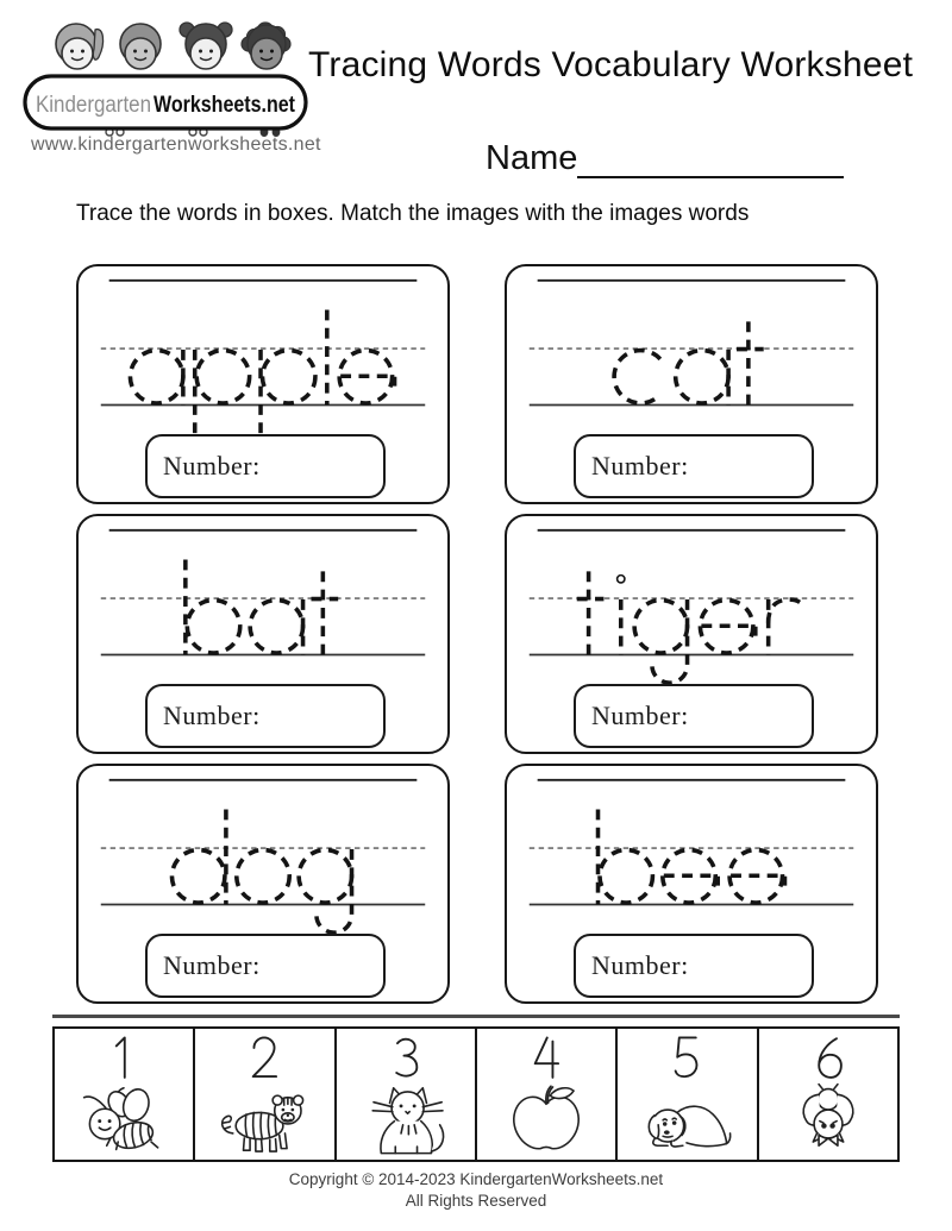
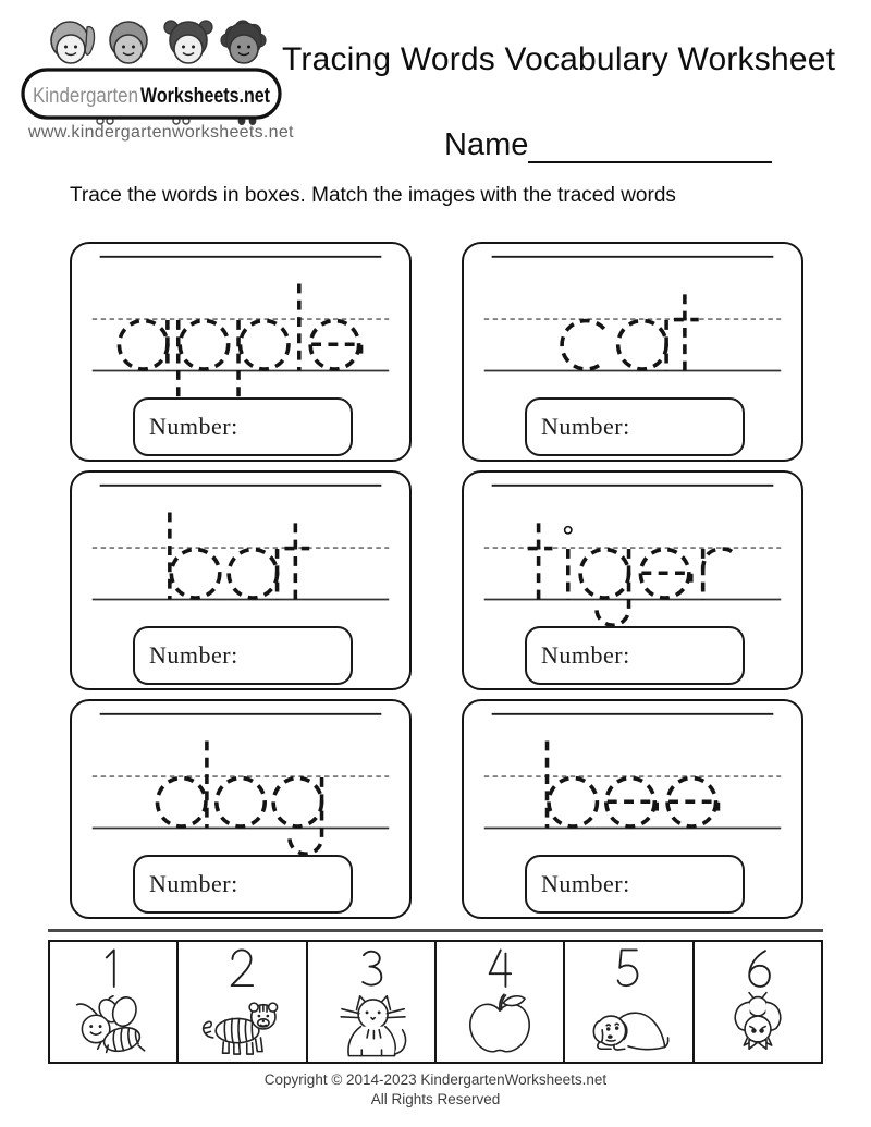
  Kindergarten
  Worksheets.net
  www.kindergartenworksheets.net
  Tracing Words Vocabulary Worksheet
  Name
- Trace the words in boxes. Match the images with the images words
+ Trace the words in boxes. Match the images with the traced words
  Number:
  Number:
  Number:
  Number:
  Number:
  Number:
  Copyright © 2014-2023 KindergartenWorksheets.net
  All Rights Reserved
